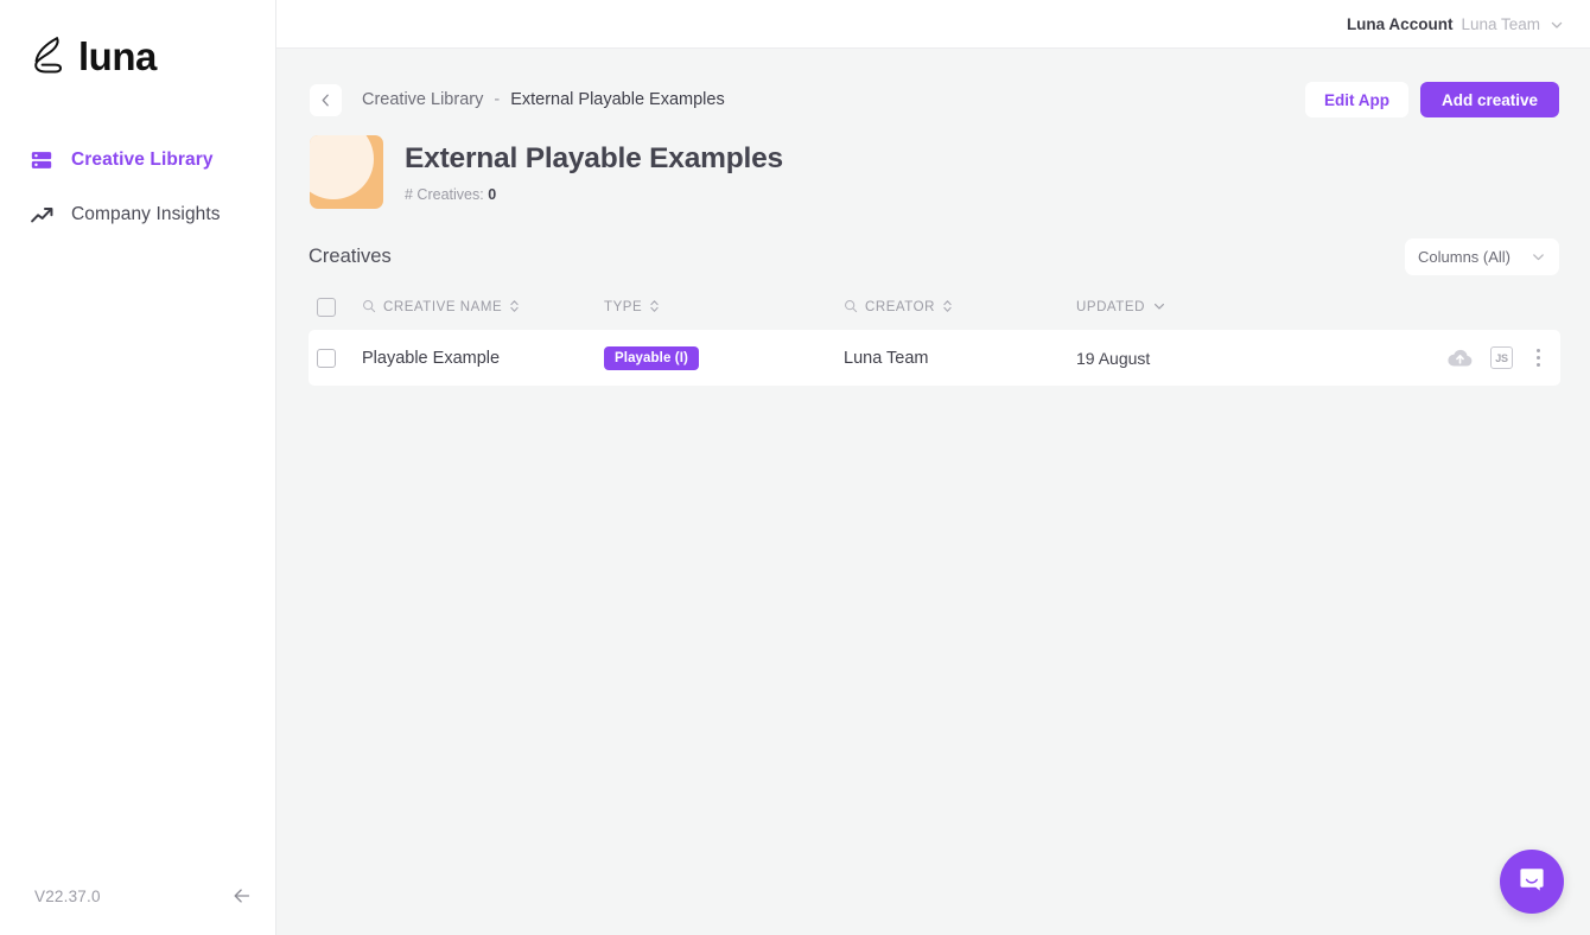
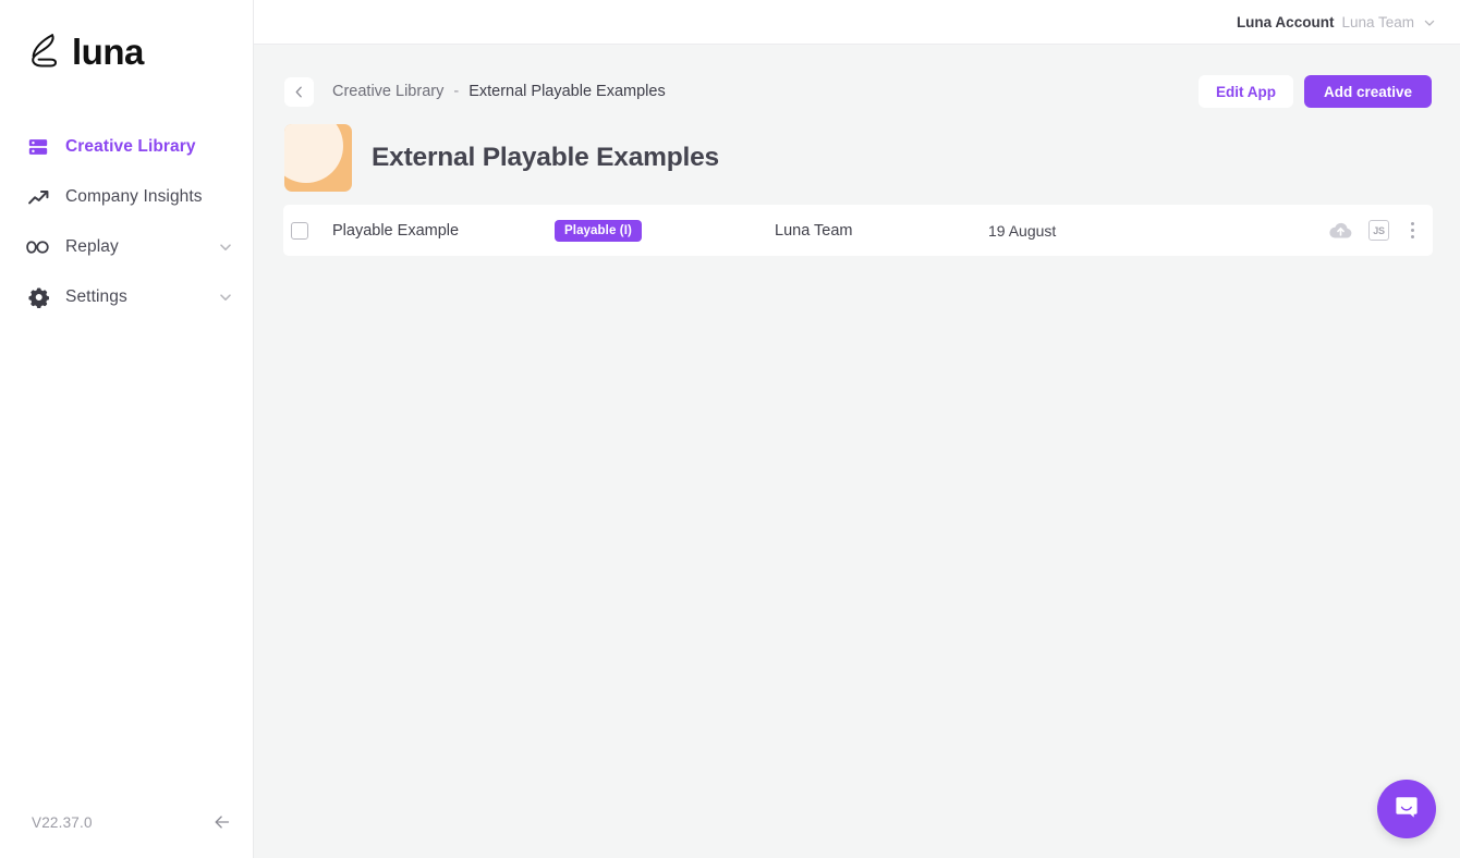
  luna
  Creative Library
  Company Insights
+ Replay
+ Settings
  V22.37.0
  Luna Account
  Luna Team
  Creative Library
  -
  External Playable Examples
  Edit App
  Add creative
  External Playable Examples
- # Creatives: 0
- Creatives
- Columns (All)
- CREATIVE NAME
- TYPE
- CREATOR
- UPDATED
  Playable Example
  Playable (I)
  Luna Team
  19 August
  JS
